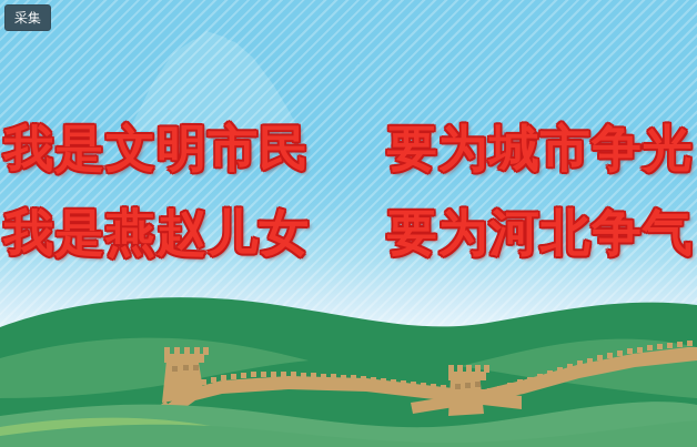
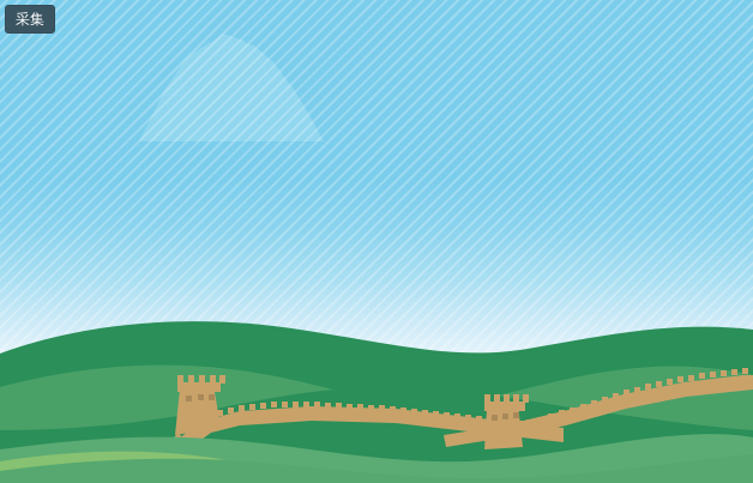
- 我是文明市民 要为城市争光
- 我是燕赵儿女 要为河北争气
  采集
